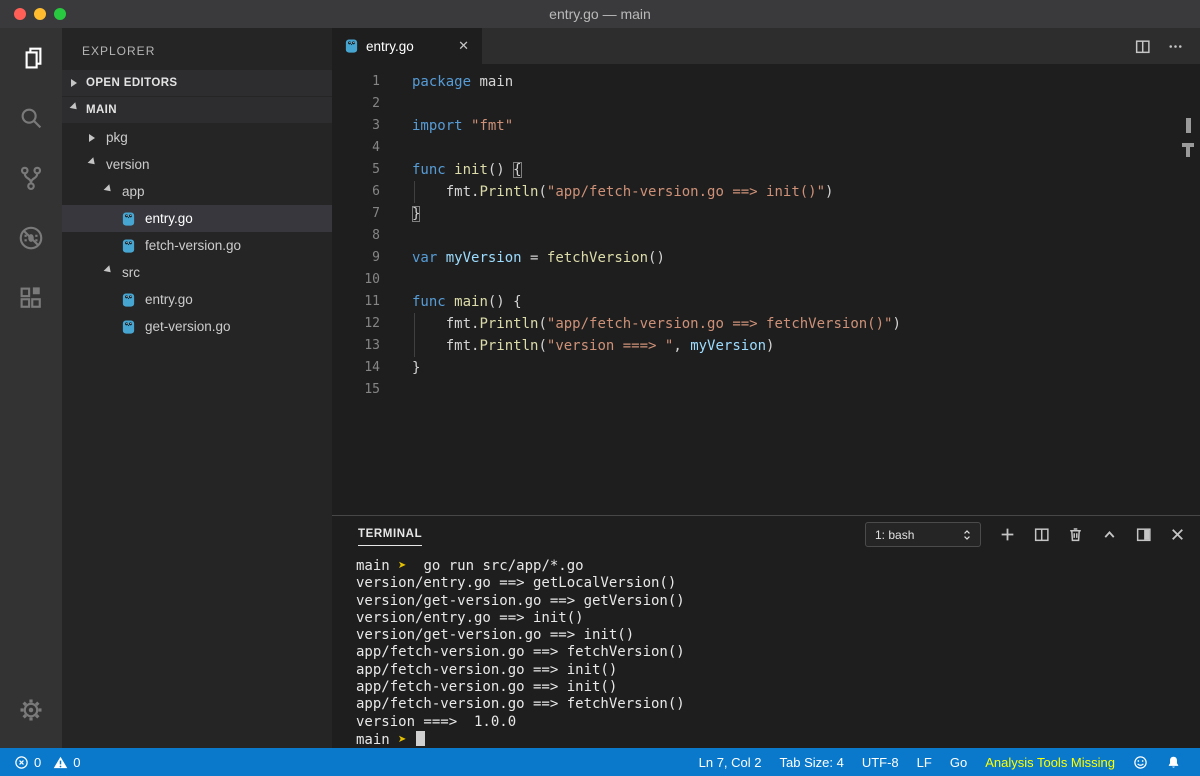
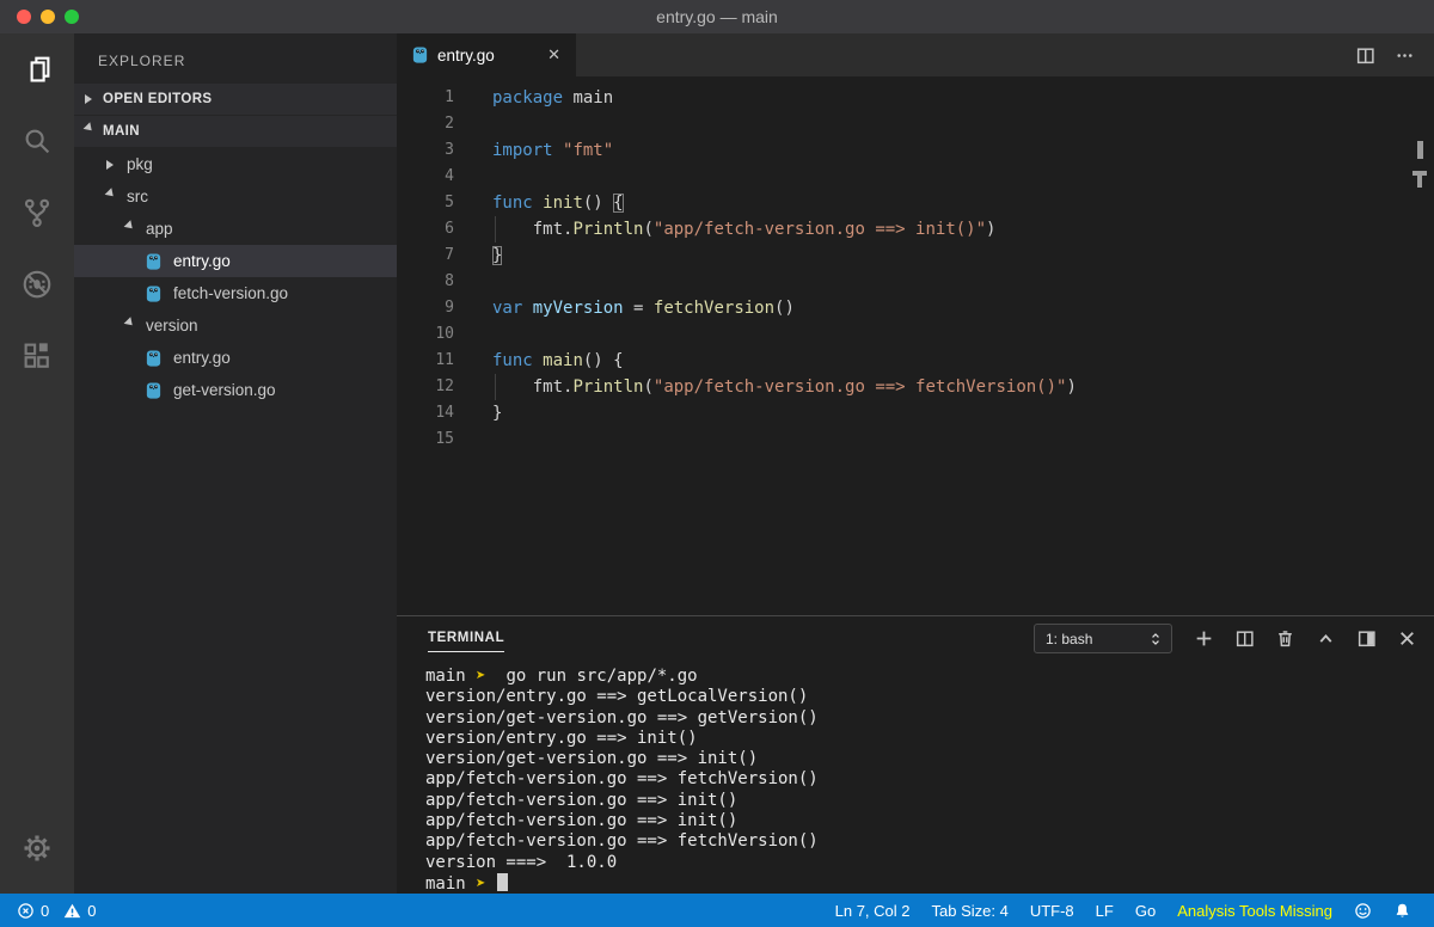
  entry.go — main
  EXPLORER
  OPEN EDITORS
  MAIN
  pkg
- version
+ src
  app
  entry.go
  fetch-version.go
- src
+ version
  entry.go
  get-version.go
  entry.go
  ✕
  1
  package main
  2
  3
  import "fmt"
  4
  5
  func init() {
  6
  fmt.Println("app/fetch-version.go ==> init()")
  7
  }
  8
  9
  var myVersion = fetchVersion()
  10
  11
  func main() {
  12
  fmt.Println("app/fetch-version.go ==> fetchVersion()")
- 13
- fmt.Println("version ===> ", myVersion)
  14
  }
  15
  TERMINAL
  1: bash
  main ➤ go run src/app/*.go
  version/entry.go ==> getLocalVersion()
  version/get-version.go ==> getVersion()
  version/entry.go ==> init()
  version/get-version.go ==> init()
  app/fetch-version.go ==> fetchVersion()
  app/fetch-version.go ==> init()
  app/fetch-version.go ==> init()
  app/fetch-version.go ==> fetchVersion()
  version ===> 1.0.0
  main ➤
  0
  0
  Ln 7, Col 2
  Tab Size: 4
  UTF-8
  LF
  Go
  Analysis Tools Missing
